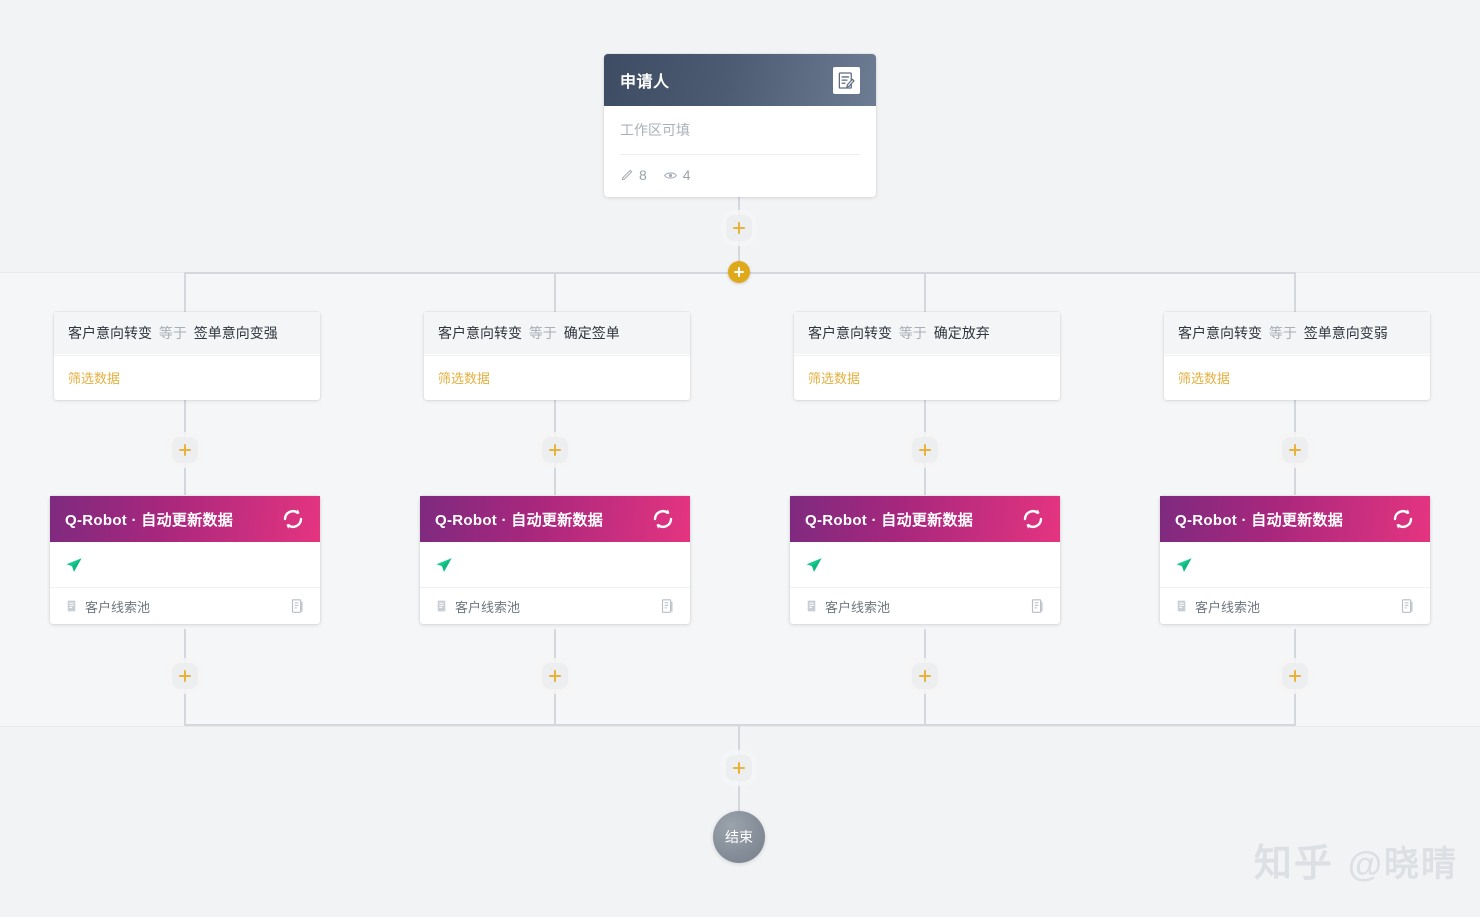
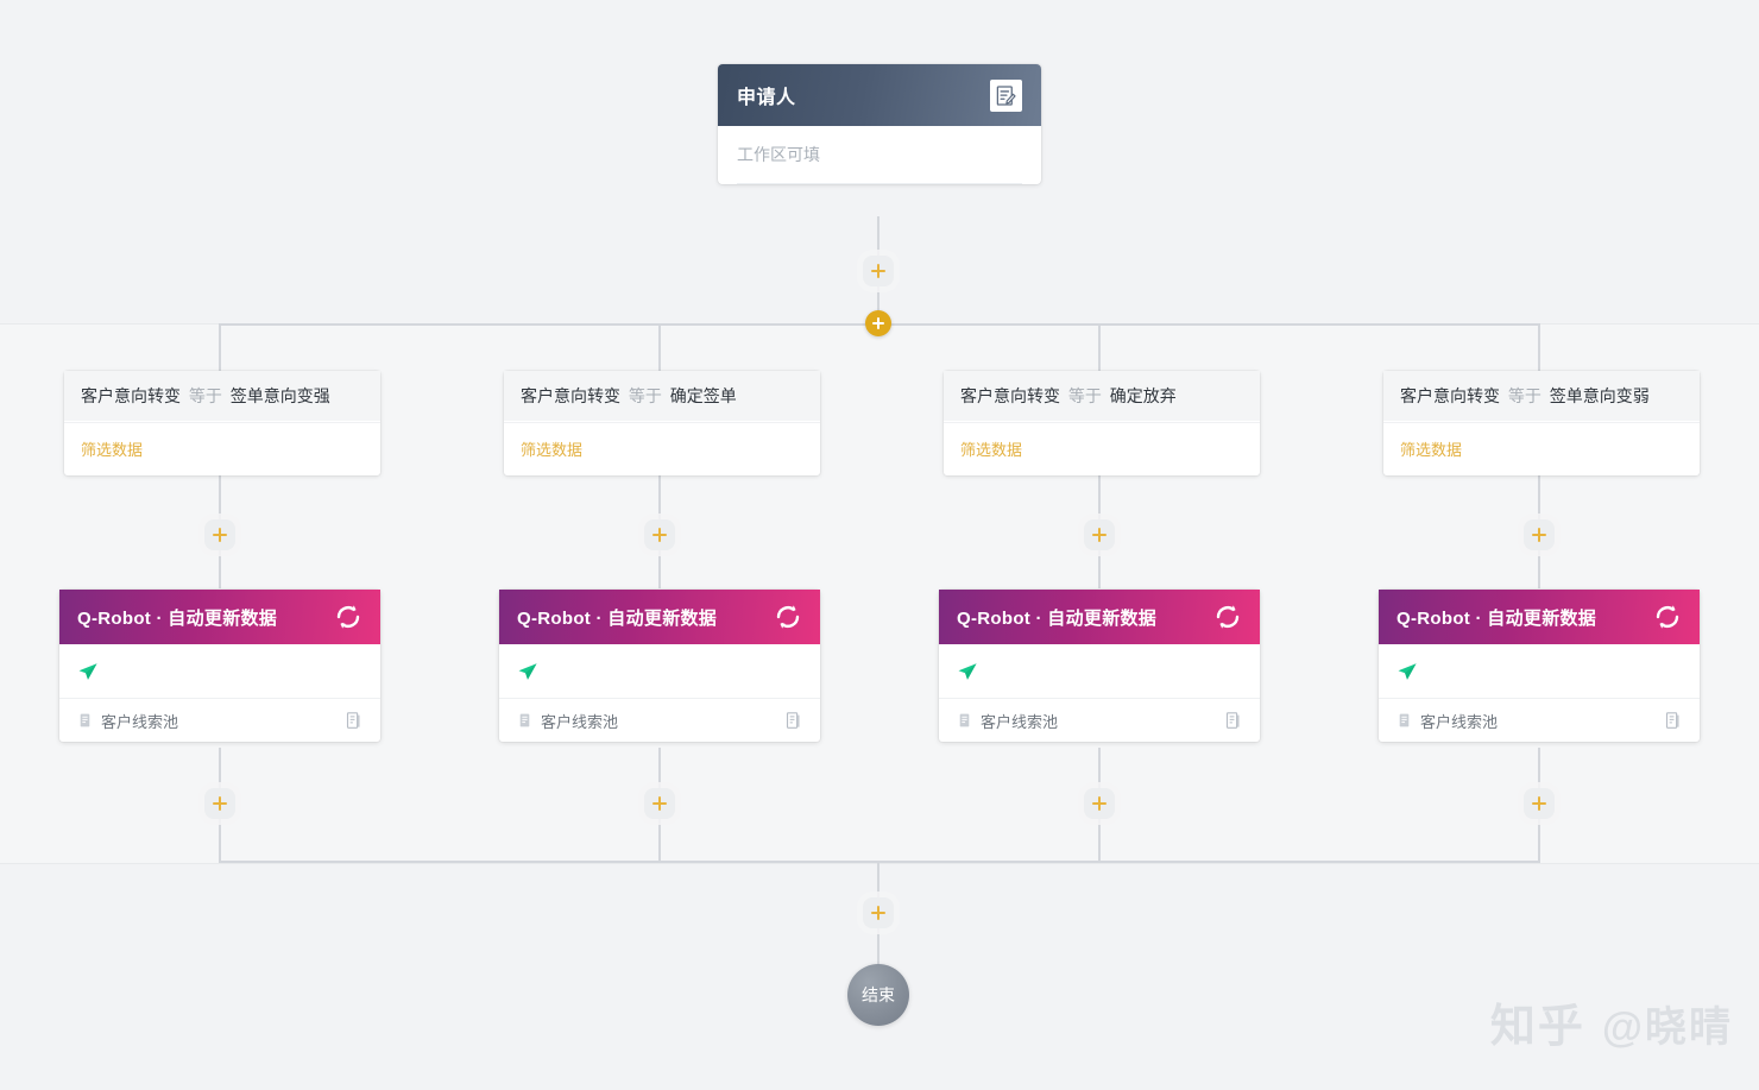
  申请人
  工作区可填
- 8
- 4
  客户意向转变 等于 签单意向变强
  筛选数据
  客户意向转变 等于 确定签单
  筛选数据
  客户意向转变 等于 确定放弃
  筛选数据
  客户意向转变 等于 签单意向变弱
  筛选数据
  Q-Robot · 自动更新数据
  客户线索池
  Q-Robot · 自动更新数据
  客户线索池
  Q-Robot · 自动更新数据
  客户线索池
  Q-Robot · 自动更新数据
  客户线索池
  结束
